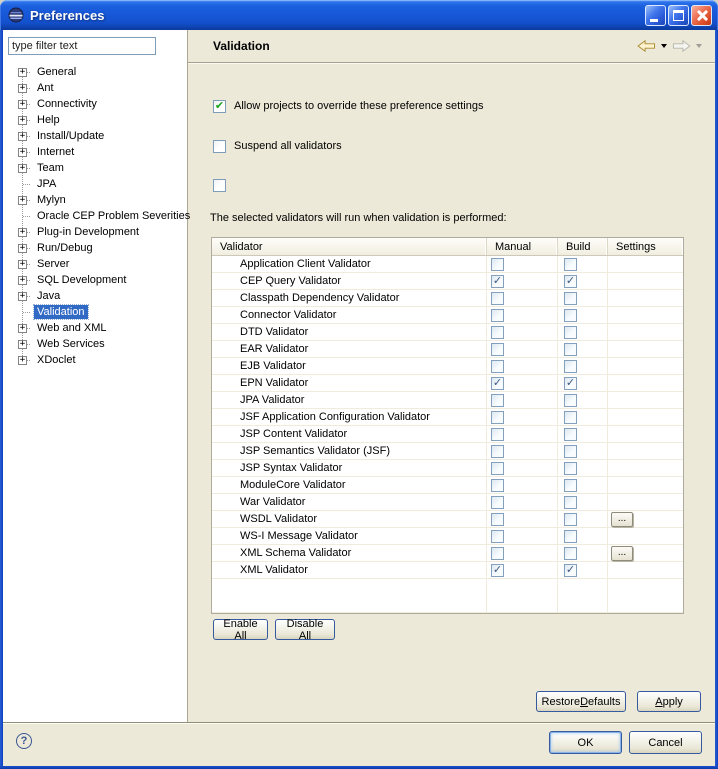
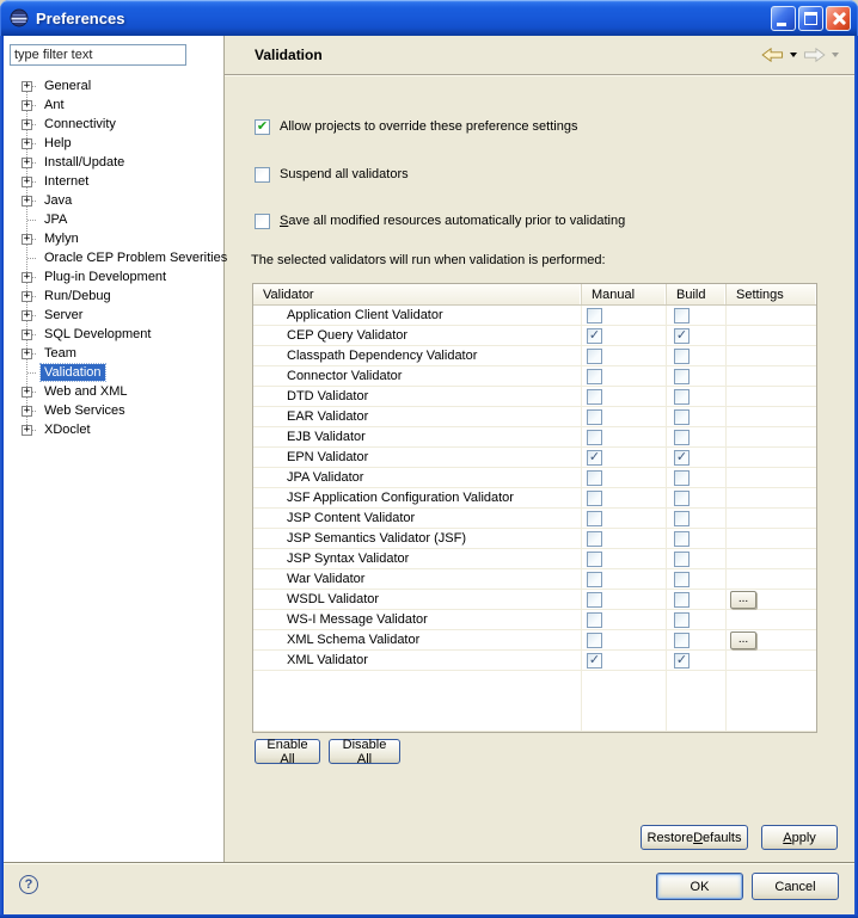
  Preferences
  type filter text
  +
  General
  +
  Ant
  +
  Connectivity
  +
  Help
  +
  Install/Update
  +
  Internet
  +
- Team
+ Java
  JPA
  +
  Mylyn
  Oracle CEP Problem Severities
  +
  Plug-in Development
  +
  Run/Debug
  +
  Server
  +
  SQL Development
  +
- Java
+ Team
  Validation
  +
  Web and XML
  +
  Web Services
  +
  XDoclet
  Validation
  ✔
  Allow projects to override these preference settings
  Suspend all validators
+ Save all modified resources automatically prior to validating
  The selected validators will run when validation is performed:
  Validator
  Manual
  Build
  Settings
  Application Client Validator
  CEP Query Validator
  ✓
  ✓
  Classpath Dependency Validator
  Connector Validator
  DTD Validator
  EAR Validator
  EJB Validator
  EPN Validator
  ✓
  ✓
  JPA Validator
  JSF Application Configuration Validator
  JSP Content Validator
  JSP Semantics Validator (JSF)
  JSP Syntax Validator
- ModuleCore Validator
  War Validator
  WSDL Validator
  ...
  WS-I Message Validator
  XML Schema Validator
  ...
  XML Validator
  ✓
  ✓
  Enable All
  Disable All
  Restore
  D
  efaults
  A
  pply
  ?
  OK
  Cancel
